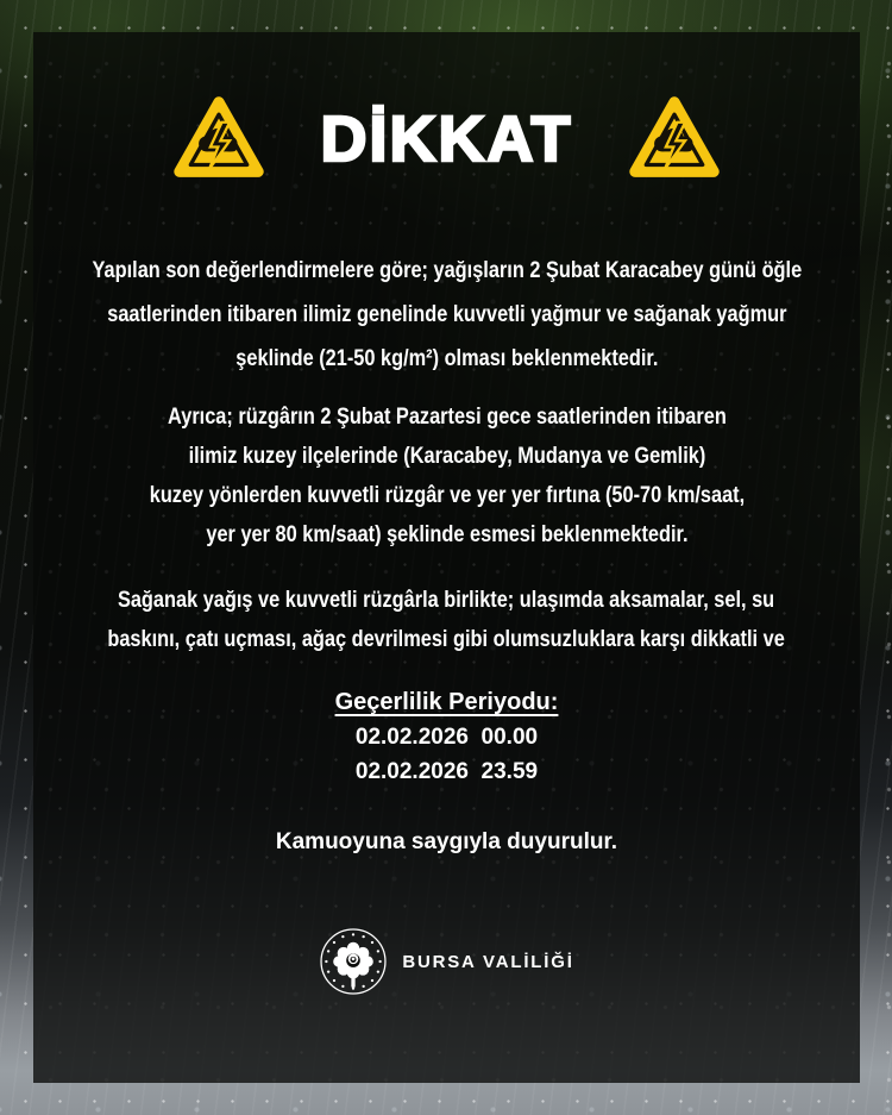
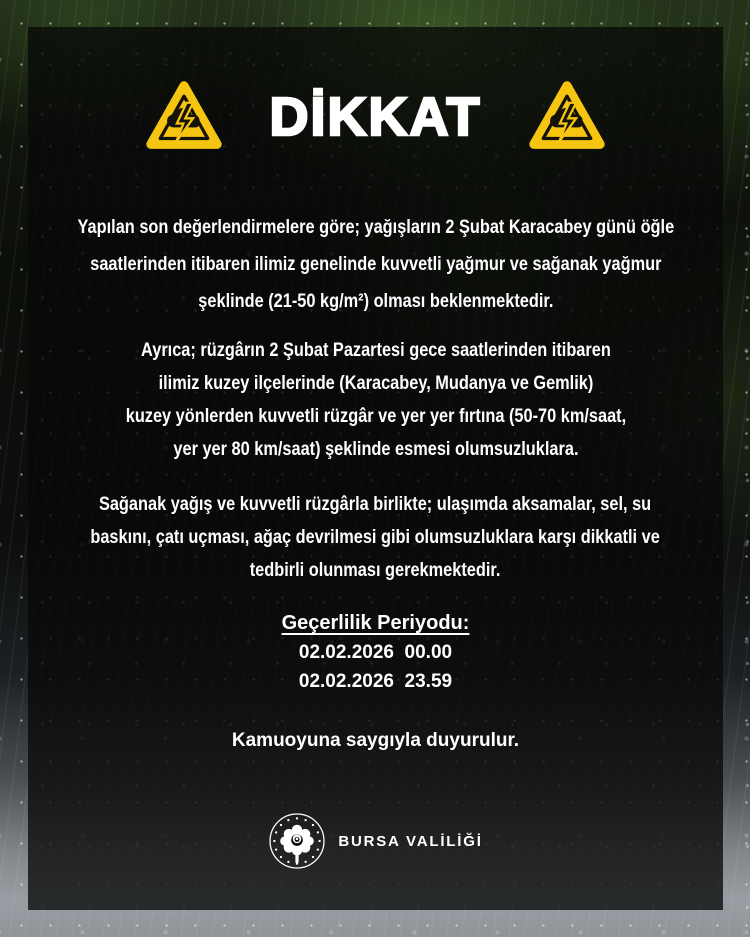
  DİKKAT
  Yapılan son değerlendirmelere göre; yağışların 2 Şubat Karacabey günü öğle
  saatlerinden itibaren ilimiz genelinde kuvvetli yağmur ve sağanak yağmur
  şeklinde (21-50 kg/m²) olması beklenmektedir.
  Ayrıca; rüzgârın 2 Şubat Pazartesi gece saatlerinden itibaren
  ilimiz kuzey ilçelerinde (Karacabey, Mudanya ve Gemlik)
  kuzey yönlerden kuvvetli rüzgâr ve yer yer fırtına (50-70 km/saat,
- yer yer 80 km/saat) şeklinde esmesi beklenmektedir.
+ yer yer 80 km/saat) şeklinde esmesi olumsuzluklara.
  Sağanak yağış ve kuvvetli rüzgârla birlikte; ulaşımda aksamalar, sel, su
  baskını, çatı uçması, ağaç devrilmesi gibi olumsuzluklara karşı dikkatli ve
+ tedbirli olunması gerekmektedir.
  Geçerlilik Periyodu:
  02.02.2026 00.00
  02.02.2026 23.59
  Kamuoyuna saygıyla duyurulur.
  BURSA VALİLİĞİ
